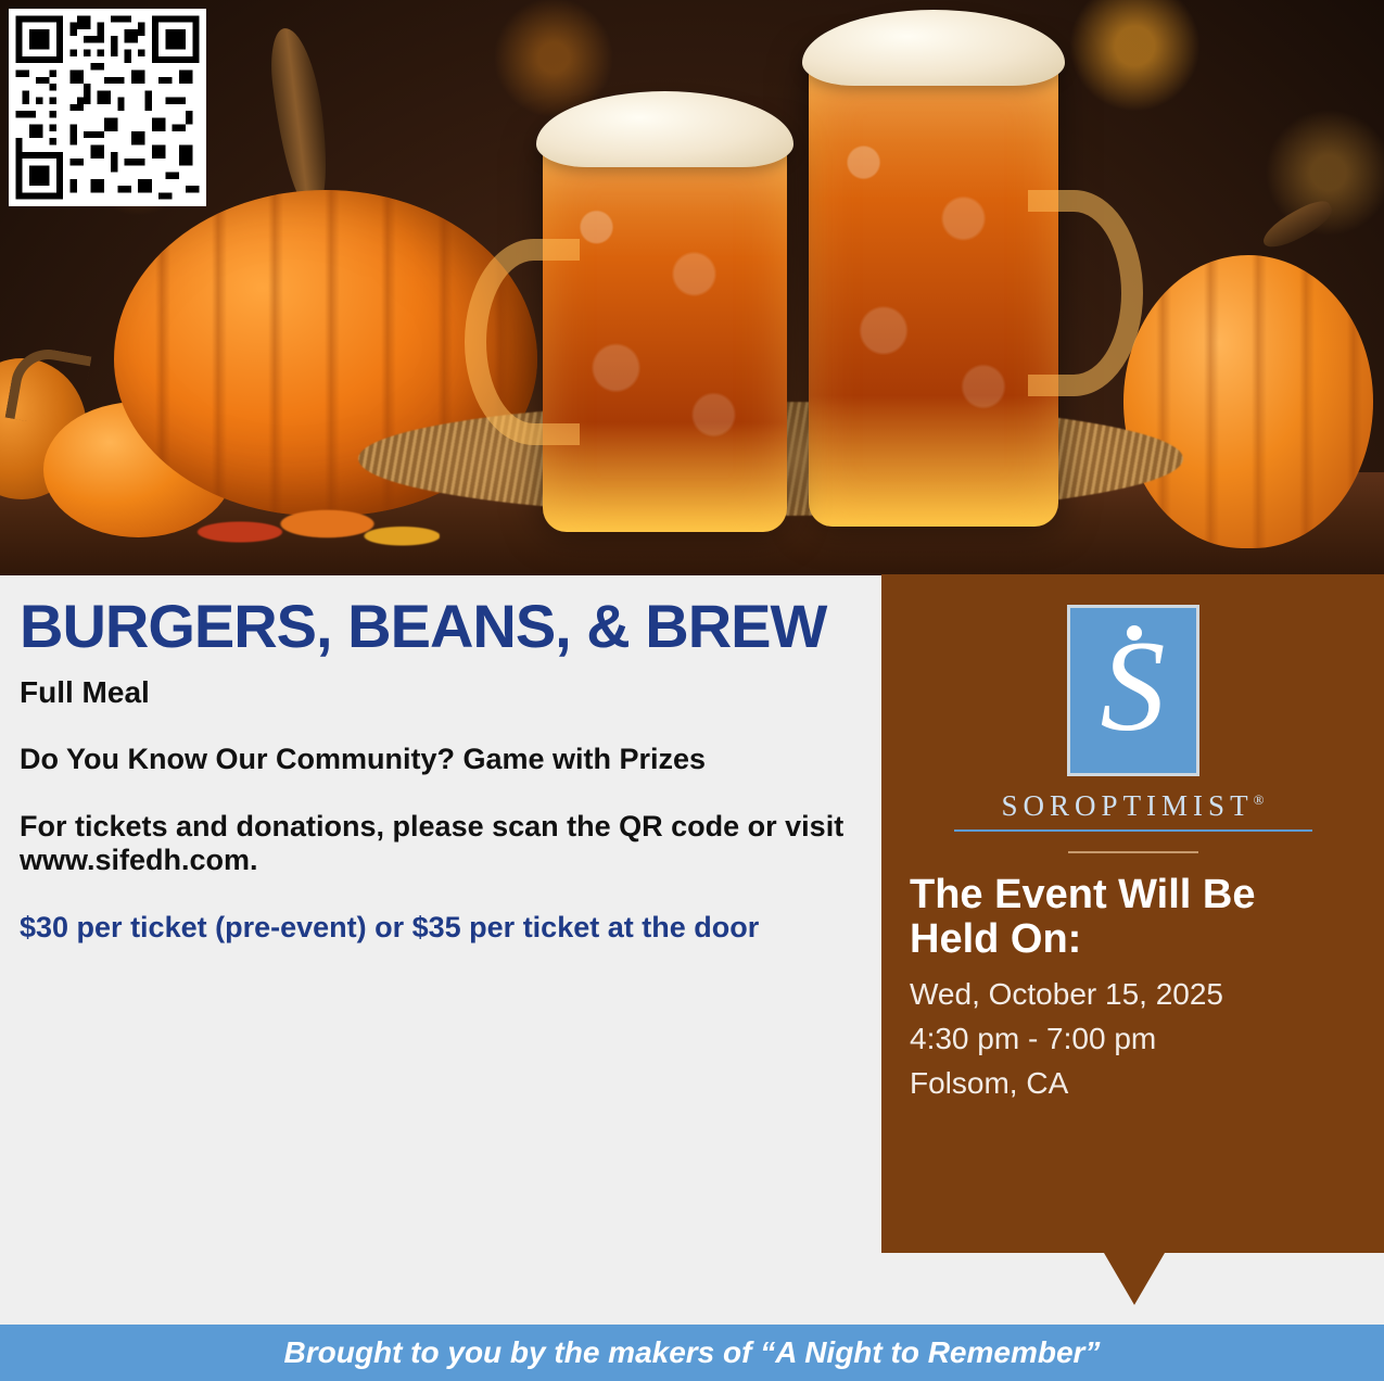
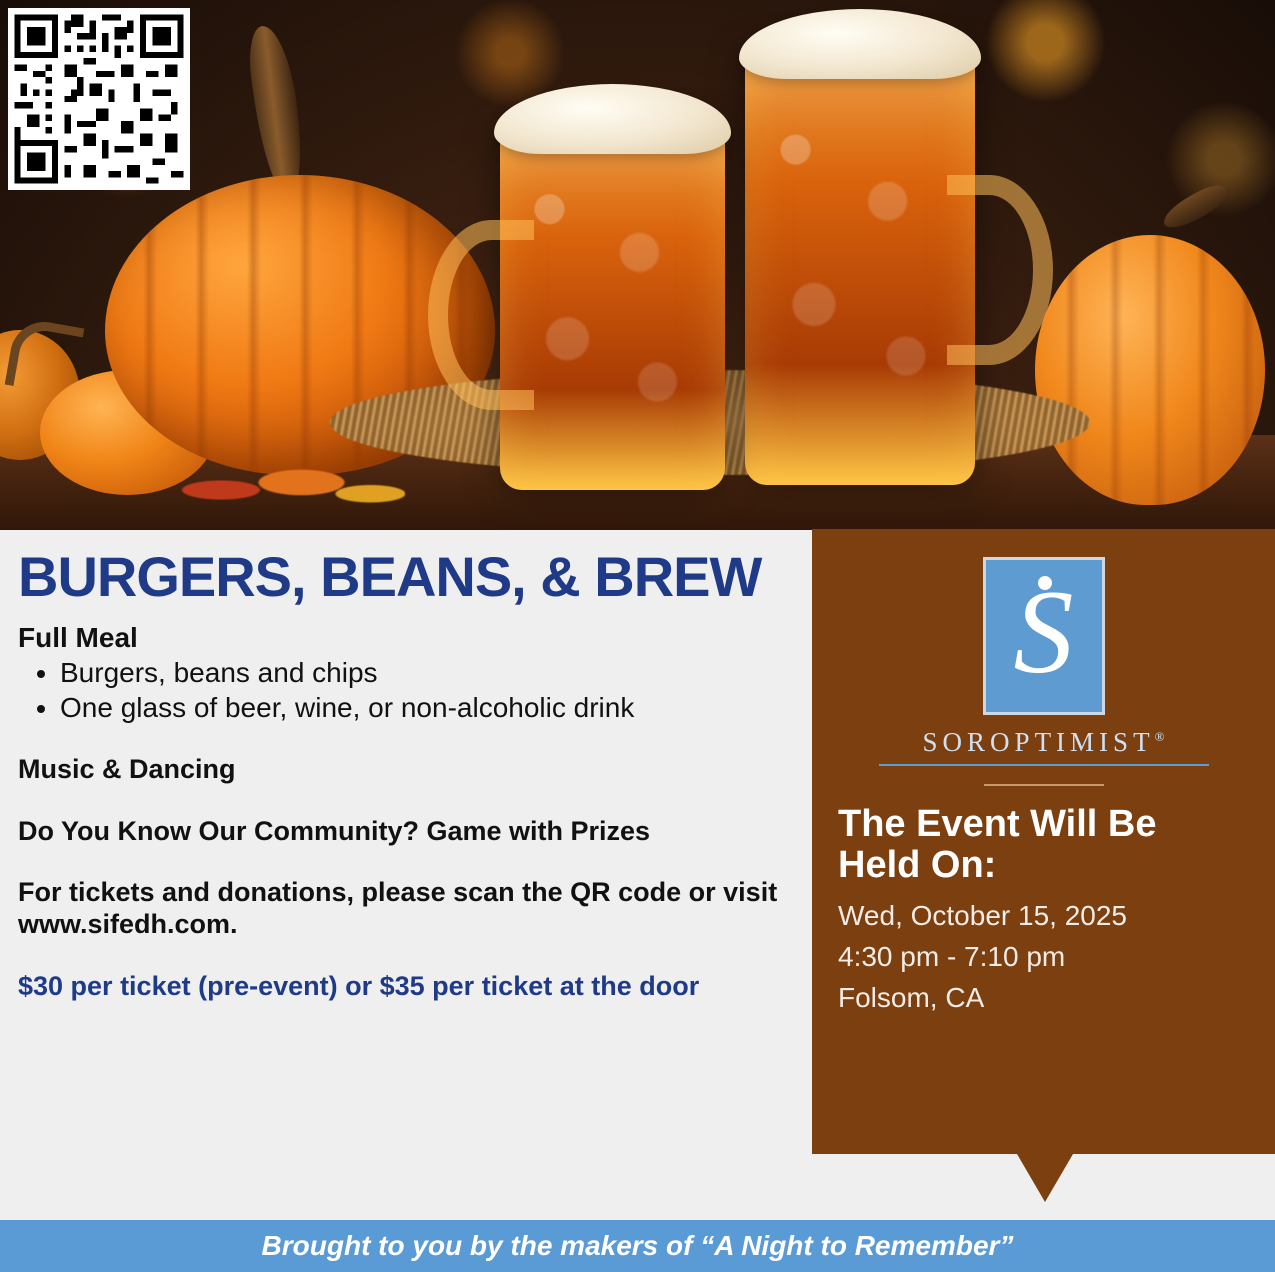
  BURGERS, BEANS, & BREW
  Full Meal
+ Burgers, beans and chips
+ One glass of beer, wine, or non-alcoholic drink
+ Music & Dancing
  Do You Know Our Community? Game with Prizes
  For tickets and donations, please scan the QR code or visit www.sifedh.com.
  $30 per ticket (pre-event) or $35 per ticket at the door
  S
  SOROPTIMIST®
  The Event Will Be Held On:
  Wed, October 15, 2025
- 4:30 pm - 7:00 pm
+ 4:30 pm - 7:10 pm
  Folsom, CA
  Brought to you by the makers of “A Night to Remember”
